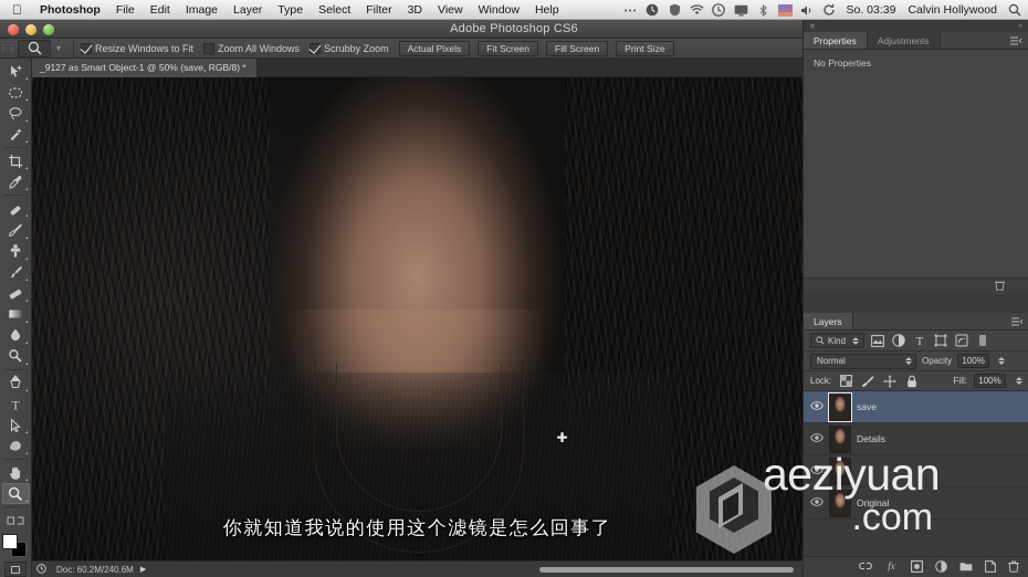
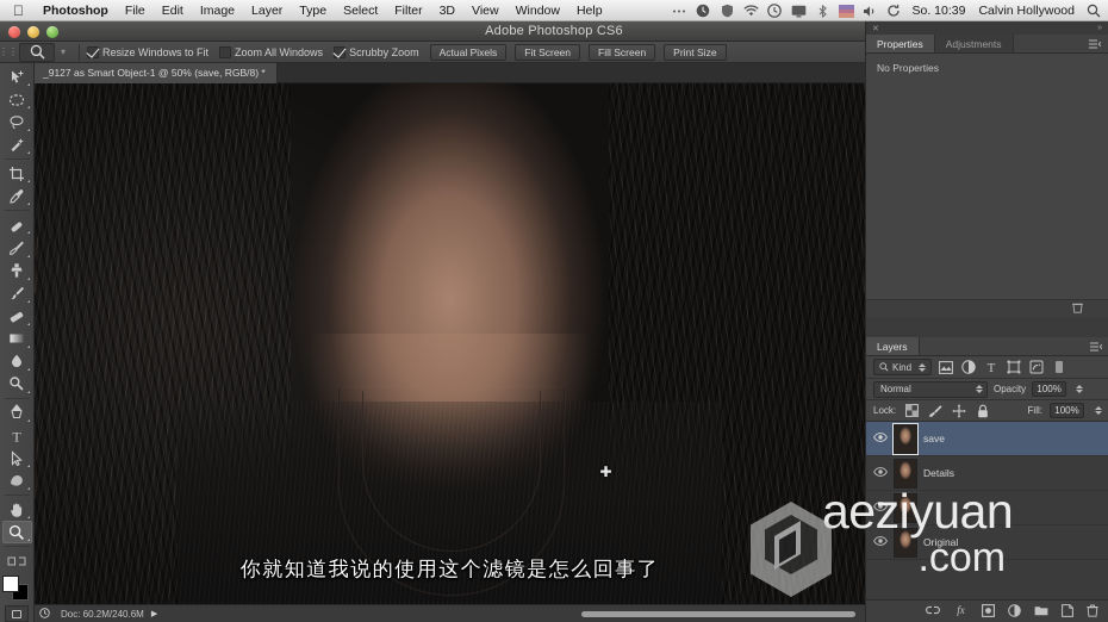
  
  Photoshop
  File
  Edit
  Image
  Layer
  Type
  Select
  Filter
  3D
  View
  Window
  Help
- So. 03:39
+ So. 10:39
  Calvin Hollywood
  Adobe Photoshop CS6
  ⋮⋮
  ▾
  Resize Windows to Fit
  Zoom All Windows
  Scrubby Zoom
  Actual Pixels
  Fit Screen
  Fill Screen
  Print Size
  T
  _9127 as Smart Object-1 @ 50% (save, RGB/8) *
  ✚
  你就知道我说的使用这个滤镜是怎么回事了
  Doc: 60.2M/240.6M
  Properties
  Adjustments
  No Properties
  Layers
  Kind
  T
  Normal
  Opacity
  100%
  Lock:
  Fill:
  100%
  save
  Details
  Original
  fx
  aeziyuan
  .com
